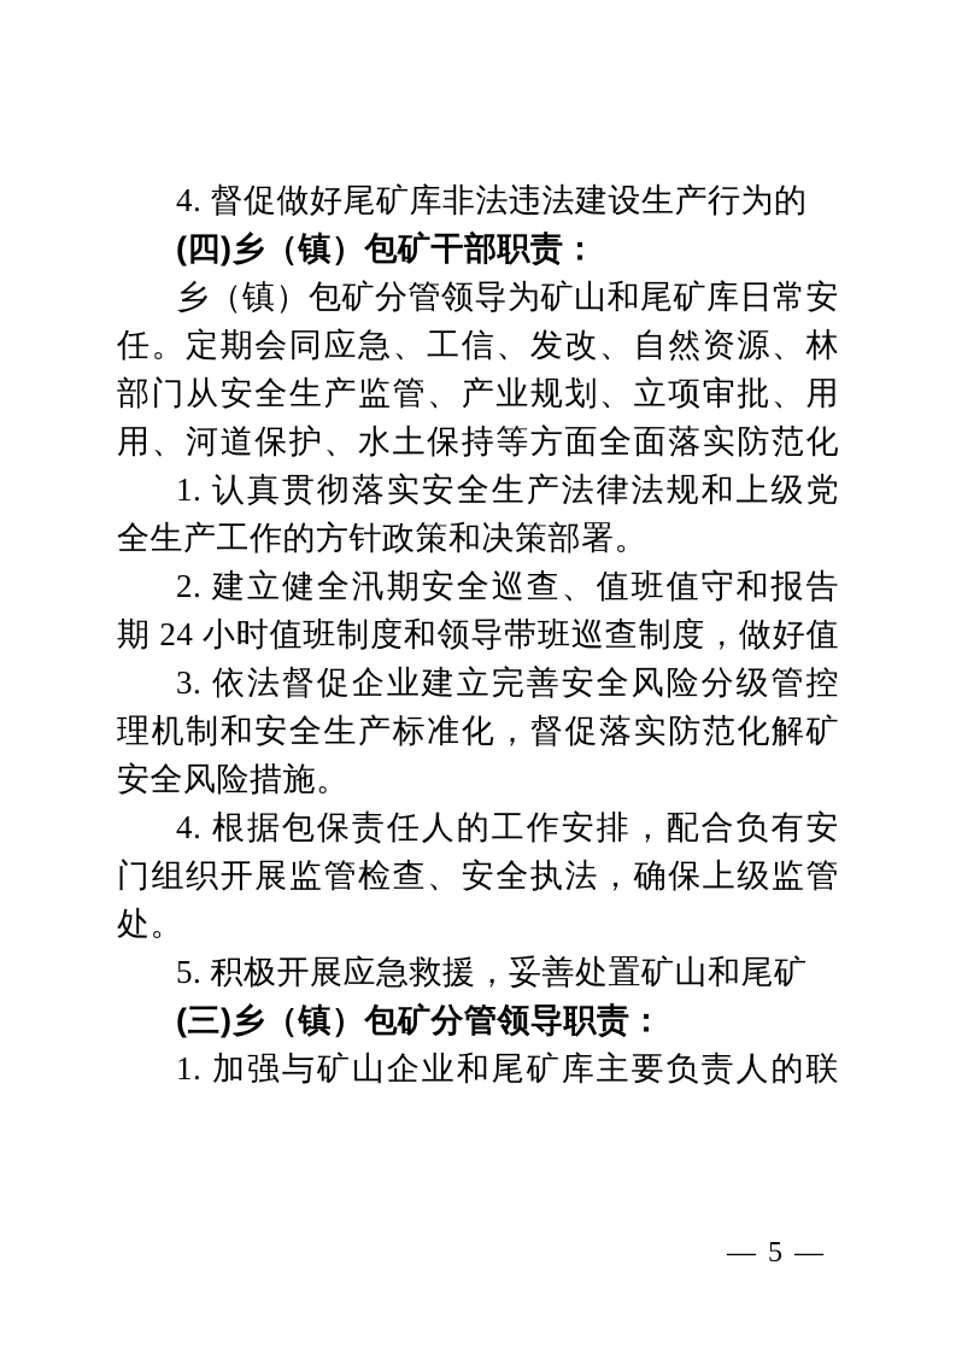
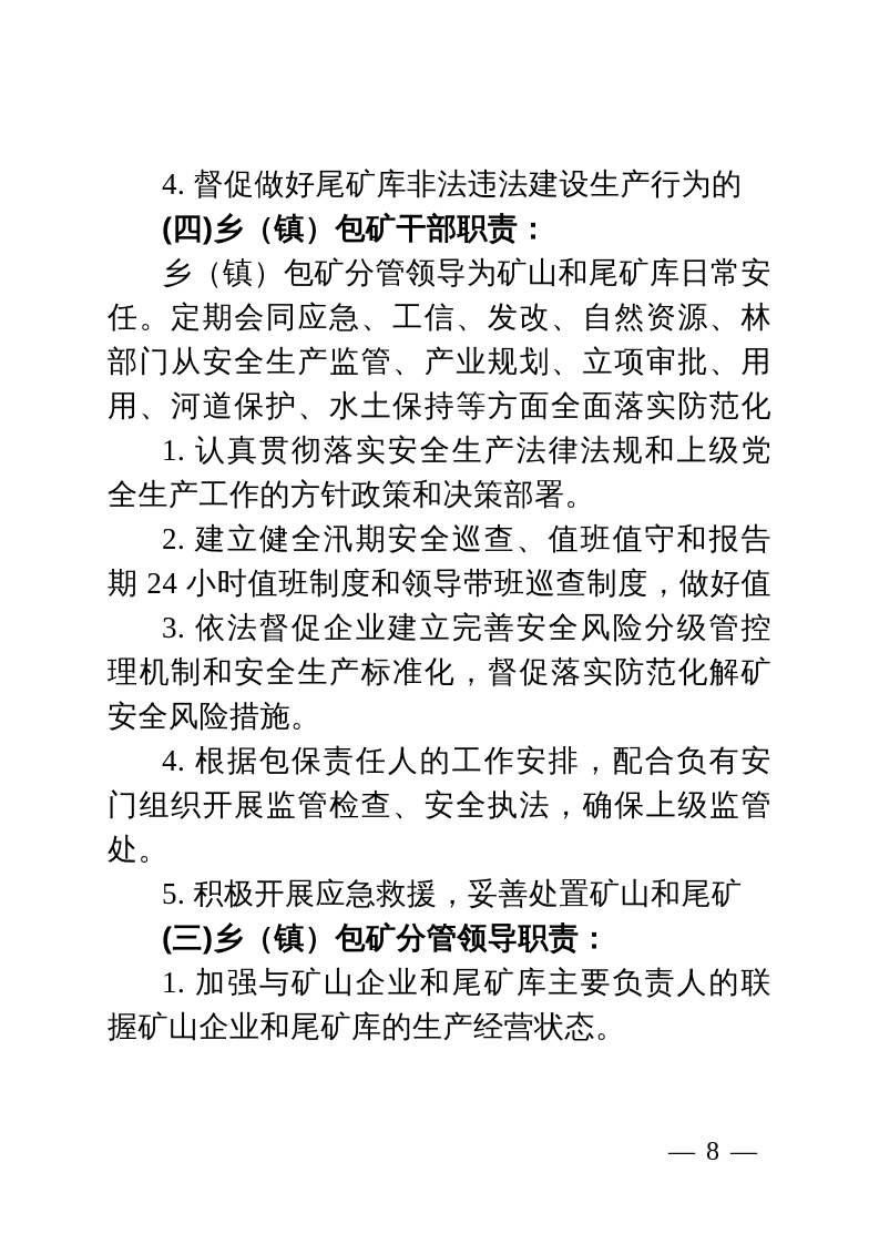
  4. 督促做好尾矿库非法违法建设生产行为的
  (四)乡（镇）包矿干部职责：
  乡（镇）包矿分管领导为矿山和尾矿库日常安
  任。定期会同应急、工信、发改、自然资源、林
  部门从安全生产监管、产业规划、立项审批、用
  用、河道保护、水土保持等方面全面落实防范化
  1. 认真贯彻落实安全生产法律法规和上级党
  全生产工作的方针政策和决策部署。
  2. 建立健全汛期安全巡查、值班值守和报告
  期 24 小时值班制度和领导带班巡查制度，做好值
  3. 依法督促企业建立完善安全风险分级管控
  理机制和安全生产标准化，督促落实防范化解矿
  安全风险措施。
  4. 根据包保责任人的工作安排，配合负有安
  门组织开展监管检查、安全执法，确保上级监管
  处。
  5. 积极开展应急救援，妥善处置矿山和尾矿
  (三)乡（镇）包矿分管领导职责：
  1. 加强与矿山企业和尾矿库主要负责人的联
+ 握矿山企业和尾矿库的生产经营状态。
- — 5 —
+ — 8 —
